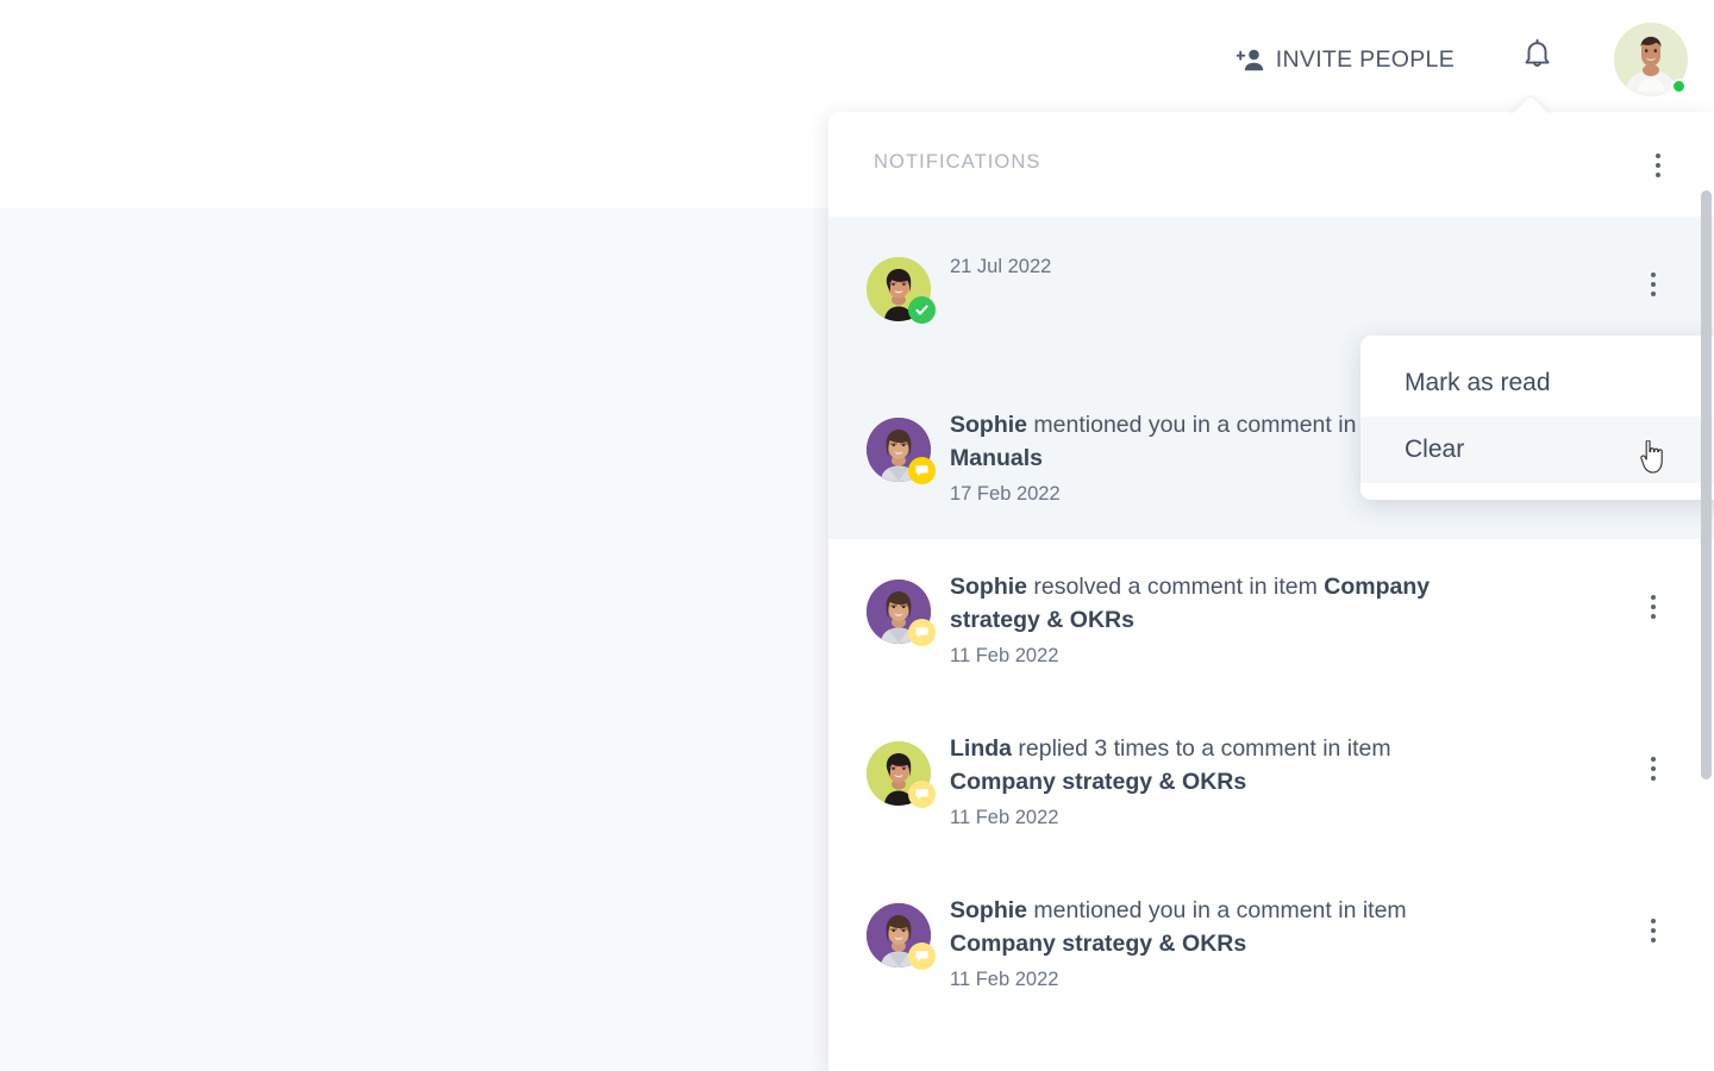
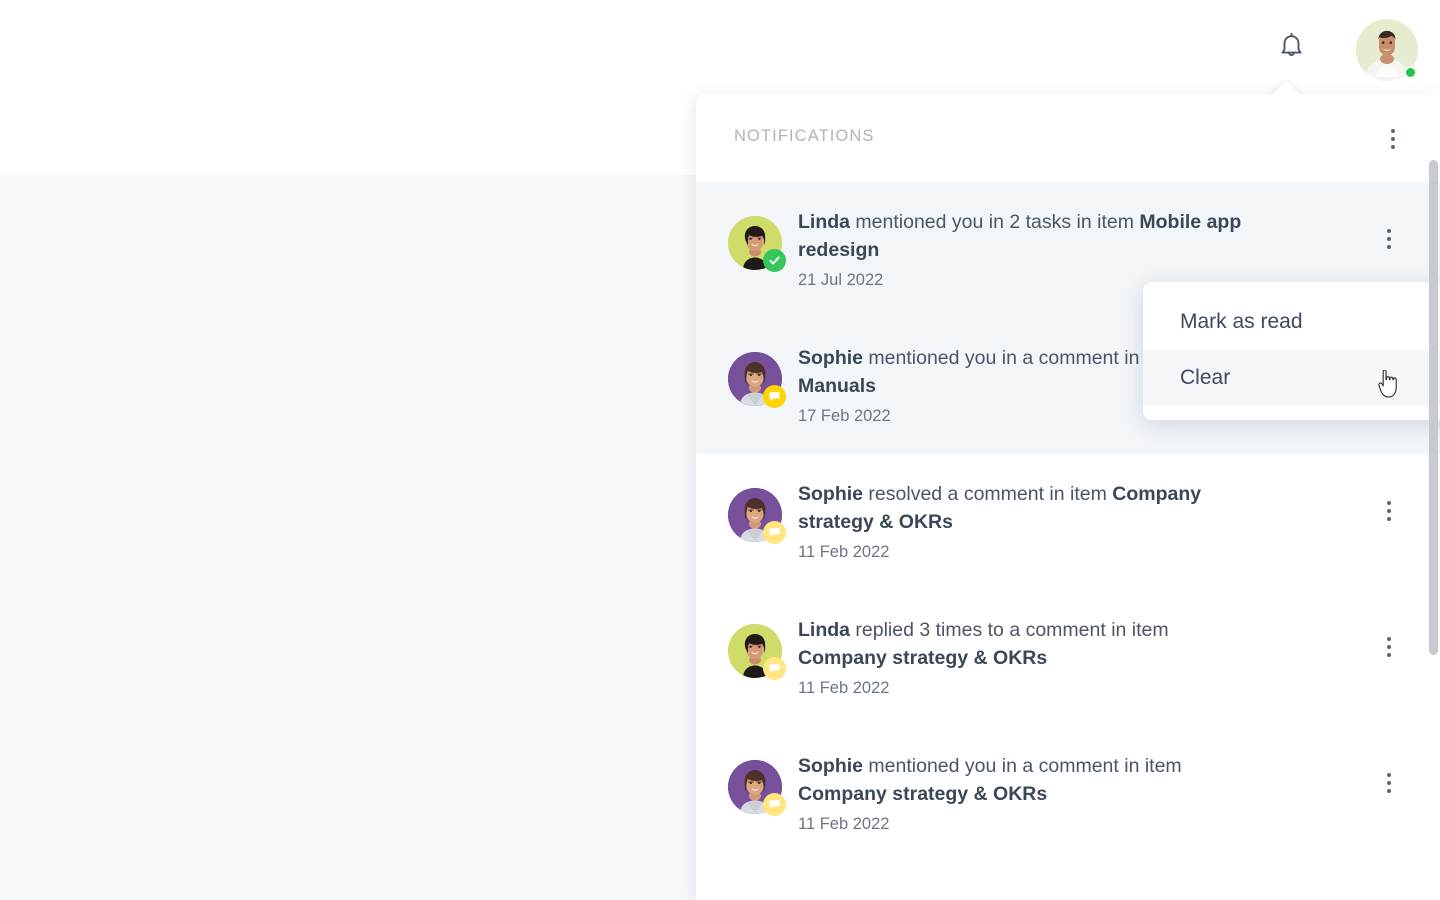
- INVITE PEOPLE
  NOTIFICATIONS
+ Linda mentioned you in 2 tasks in item Mobile app redesign
  21 Jul 2022
  Sophie mentioned you in a comment in Manuals
  17 Feb 2022
  Sophie resolved a comment in item Company strategy & OKRs
  11 Feb 2022
  Linda replied 3 times to a comment in item Company strategy & OKRs
  11 Feb 2022
  Sophie mentioned you in a comment in item Company strategy & OKRs
  11 Feb 2022
  Mark as read
  Clear
